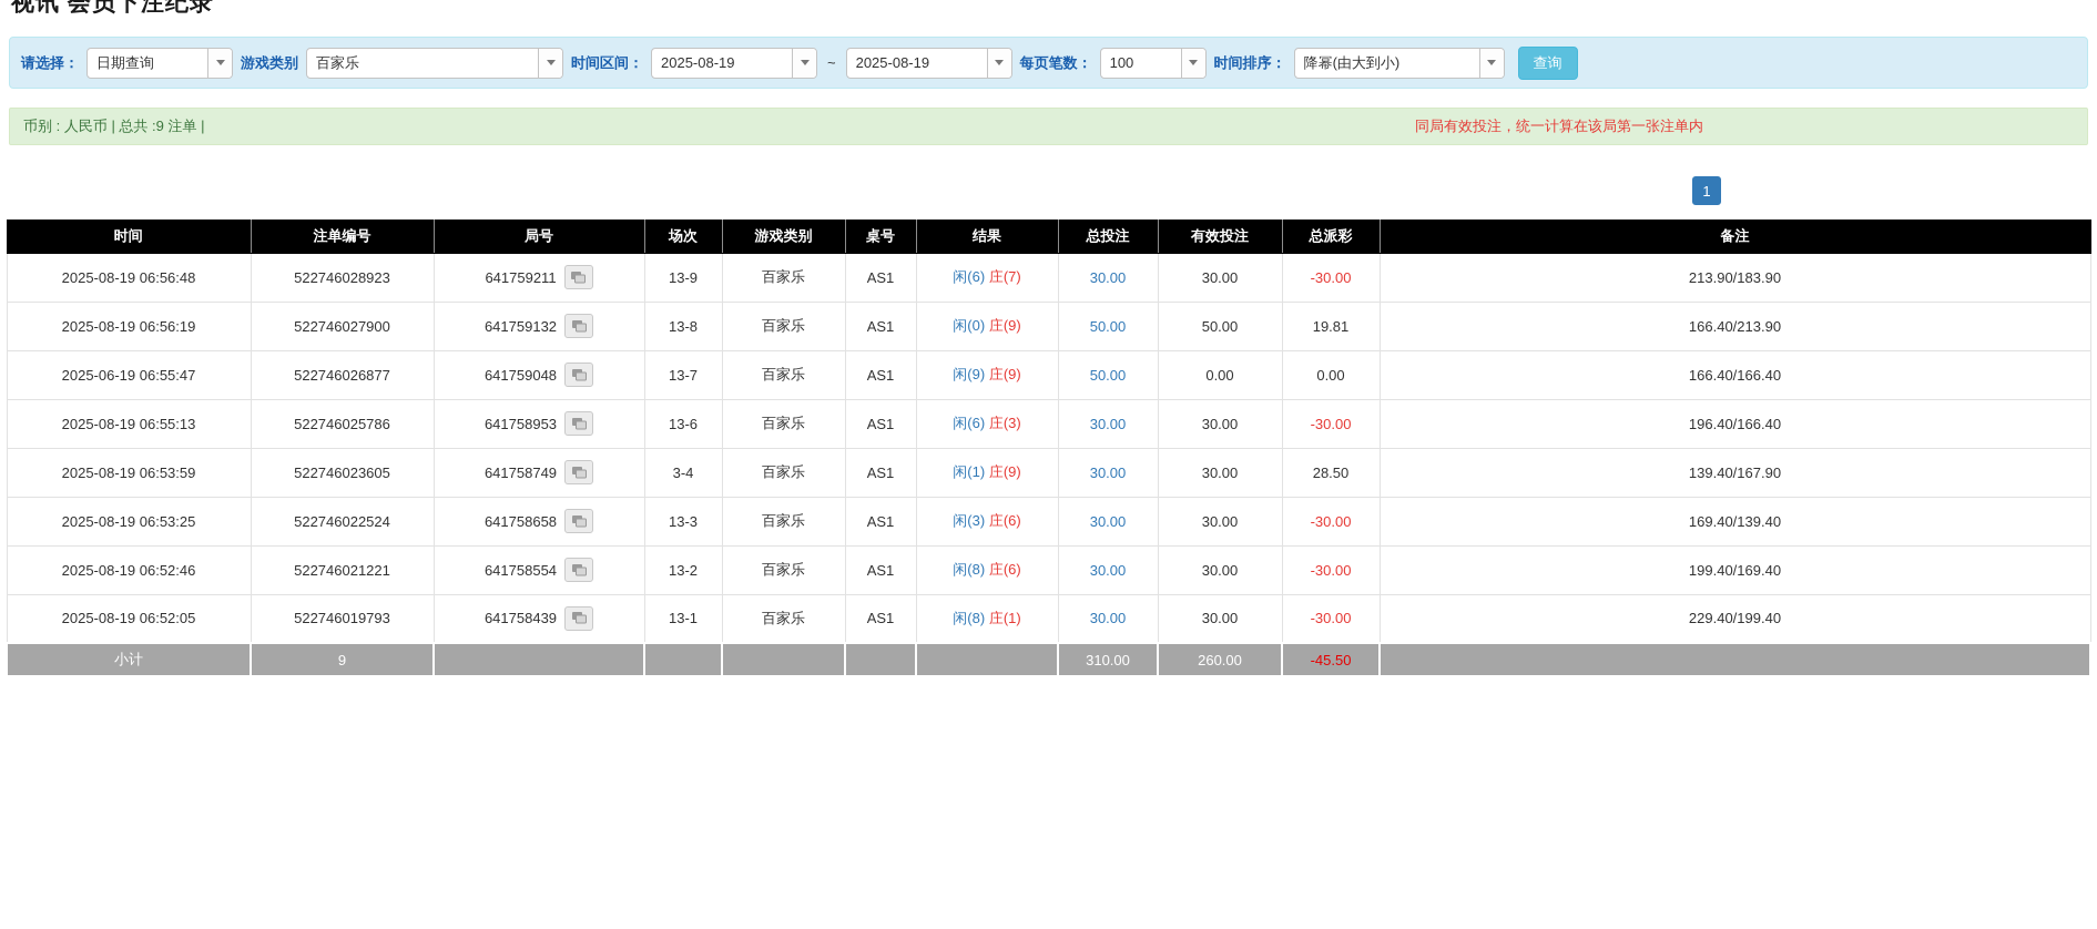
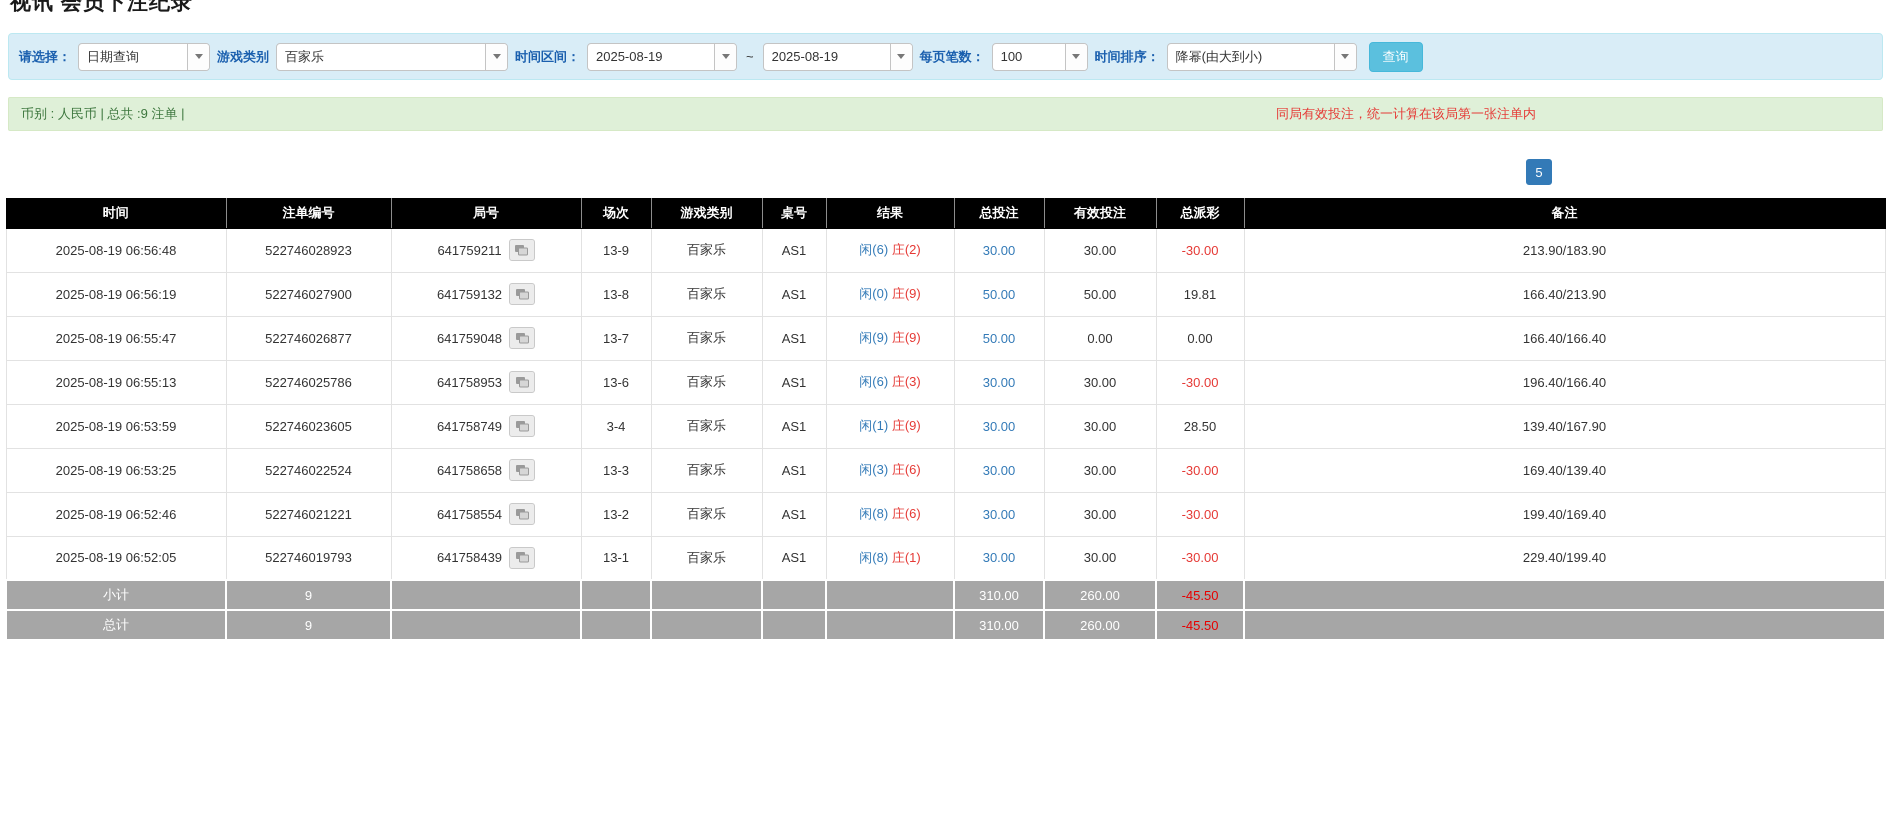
  视讯 会员下注纪录
  请选择：
  日期查询
  游戏类别
  百家乐
  时间区间：
  2025-08-19
  ~
  2025-08-19
  每页笔数：
  100
  时间排序：
  降幂(由大到小)
  查询
  币别 : 人民币 | 总共 :9 注单 |
  同局有效投注，统一计算在该局第一张注单内
- 1
+ 5
  时间	注单编号	局号	场次	游戏类别	桌号	结果	总投注	有效投注	总派彩	备注
- 2025-08-19 06:56:48	522746028923	641759211	13-9	百家乐	AS1	闲(6) 庄(7)	30.00	30.00	-30.00	213.90/183.90
+ 2025-08-19 06:56:48	522746028923	641759211	13-9	百家乐	AS1	闲(6) 庄(2)	30.00	30.00	-30.00	213.90/183.90
  2025-08-19 06:56:19	522746027900	641759132	13-8	百家乐	AS1	闲(0) 庄(9)	50.00	50.00	19.81	166.40/213.90
- 2025-06-19 06:55:47	522746026877	641759048	13-7	百家乐	AS1	闲(9) 庄(9)	50.00	0.00	0.00	166.40/166.40
+ 2025-08-19 06:55:47	522746026877	641759048	13-7	百家乐	AS1	闲(9) 庄(9)	50.00	0.00	0.00	166.40/166.40
  2025-08-19 06:55:13	522746025786	641758953	13-6	百家乐	AS1	闲(6) 庄(3)	30.00	30.00	-30.00	196.40/166.40
  2025-08-19 06:53:59	522746023605	641758749	3-4	百家乐	AS1	闲(1) 庄(9)	30.00	30.00	28.50	139.40/167.90
  2025-08-19 06:53:25	522746022524	641758658	13-3	百家乐	AS1	闲(3) 庄(6)	30.00	30.00	-30.00	169.40/139.40
  2025-08-19 06:52:46	522746021221	641758554	13-2	百家乐	AS1	闲(8) 庄(6)	30.00	30.00	-30.00	199.40/169.40
  2025-08-19 06:52:05	522746019793	641758439	13-1	百家乐	AS1	闲(8) 庄(1)	30.00	30.00	-30.00	229.40/199.40
  小计	9						310.00	260.00	-45.50
+ 总计	9						310.00	260.00	-45.50
